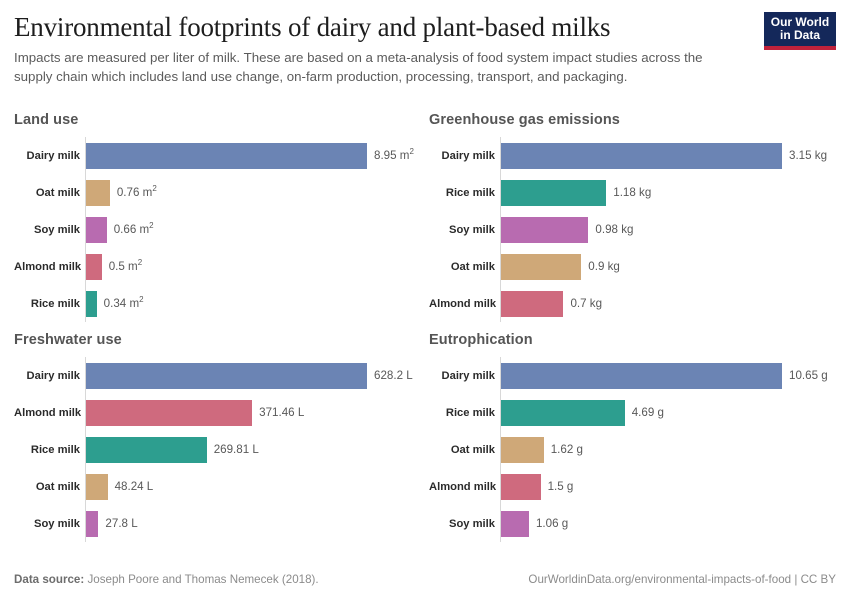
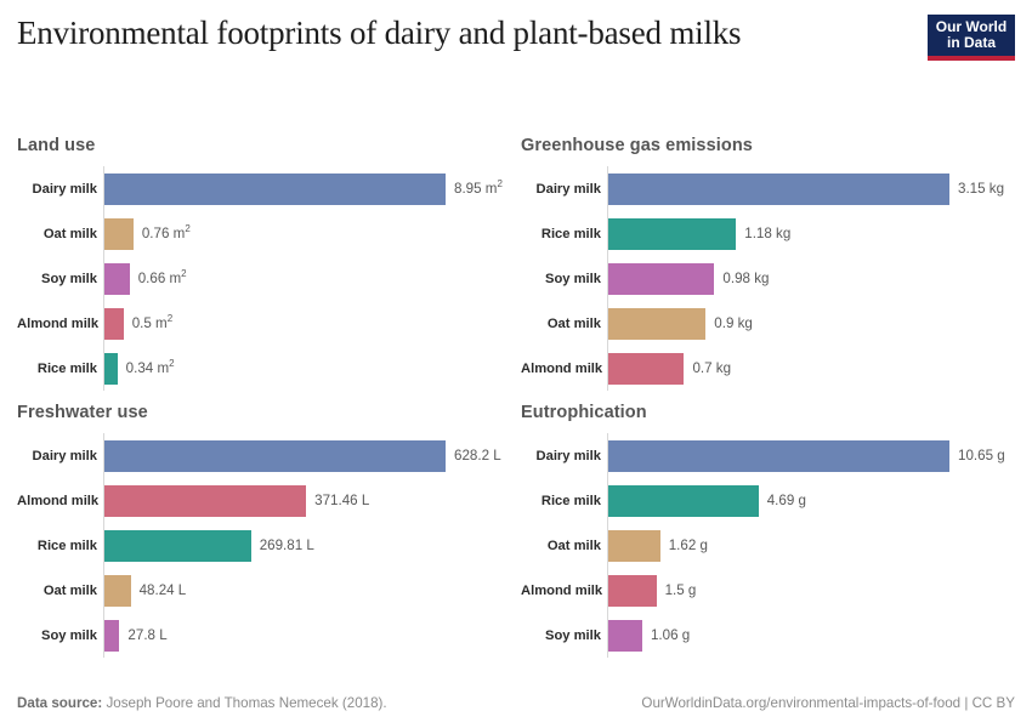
  Environmental footprints of dairy and plant-based milks
- Impacts are measured per liter of milk. These are based on a meta-analysis of food system impact studies across the supply chain which includes land use change, on-farm production, processing, transport, and packaging.
  Our World
  in Data
  Land use
  Dairy milk
  8.95 m2
  Oat milk
  0.76 m2
  Soy milk
  0.66 m2
  Almond milk
  0.5 m2
  Rice milk
  0.34 m2
  Greenhouse gas emissions
  Dairy milk
  3.15 kg
  Rice milk
  1.18 kg
  Soy milk
  0.98 kg
  Oat milk
  0.9 kg
  Almond milk
  0.7 kg
  Freshwater use
  Dairy milk
  628.2 L
  Almond milk
  371.46 L
  Rice milk
  269.81 L
  Oat milk
  48.24 L
  Soy milk
  27.8 L
  Eutrophication
  Dairy milk
  10.65 g
  Rice milk
  4.69 g
  Oat milk
  1.62 g
  Almond milk
  1.5 g
  Soy milk
  1.06 g
  Data source: Joseph Poore and Thomas Nemecek (2018).
  OurWorldinData.org/environmental-impacts-of-food | CC BY
